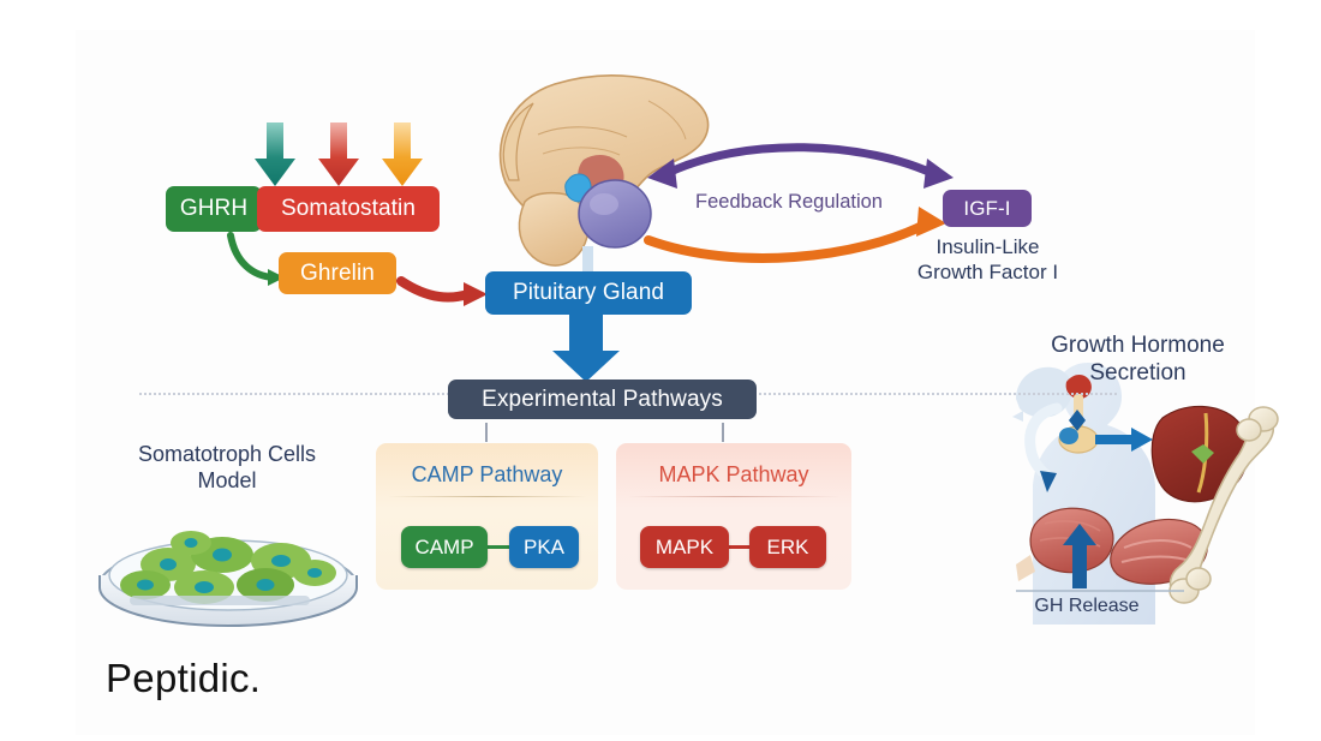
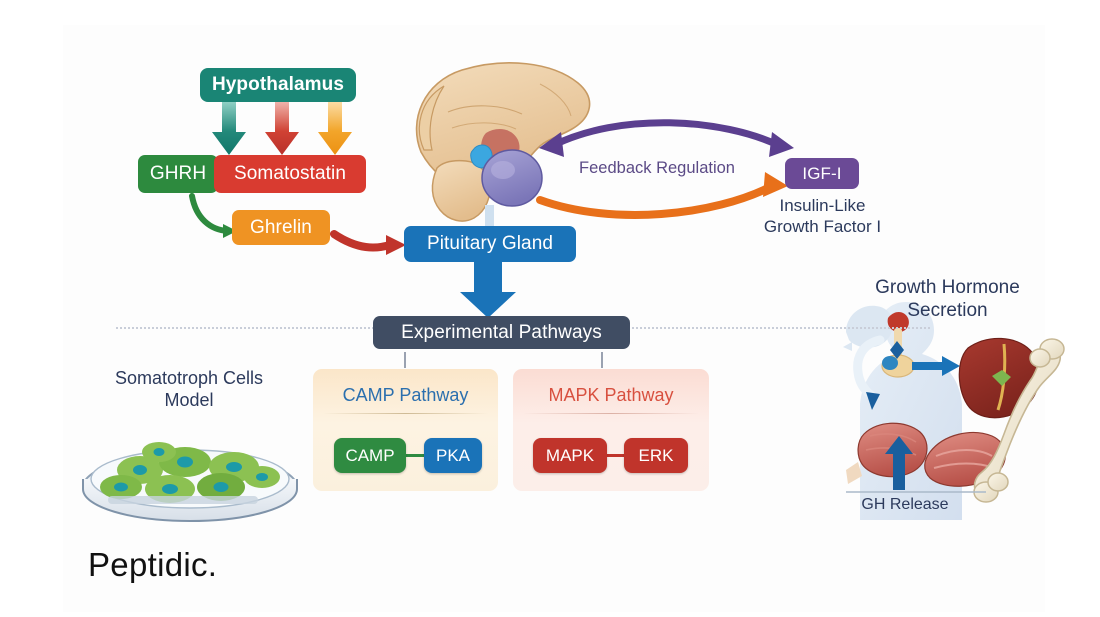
+ Hypothalamus
  GHRH
  Somatostatin
  Ghrelin
  Pituitary Gland
  IGF-I
  Feedback Regulation
  Insulin-Like
  Growth Factor I
  Somatotroph Cells
  Model
  Growth Hormone
  Secretion
  GH Release
  Experimental Pathways
  CAMP Pathway
  MAPK Pathway
  CAMP
  PKA
  MAPK
  ERK
  Peptidic.
